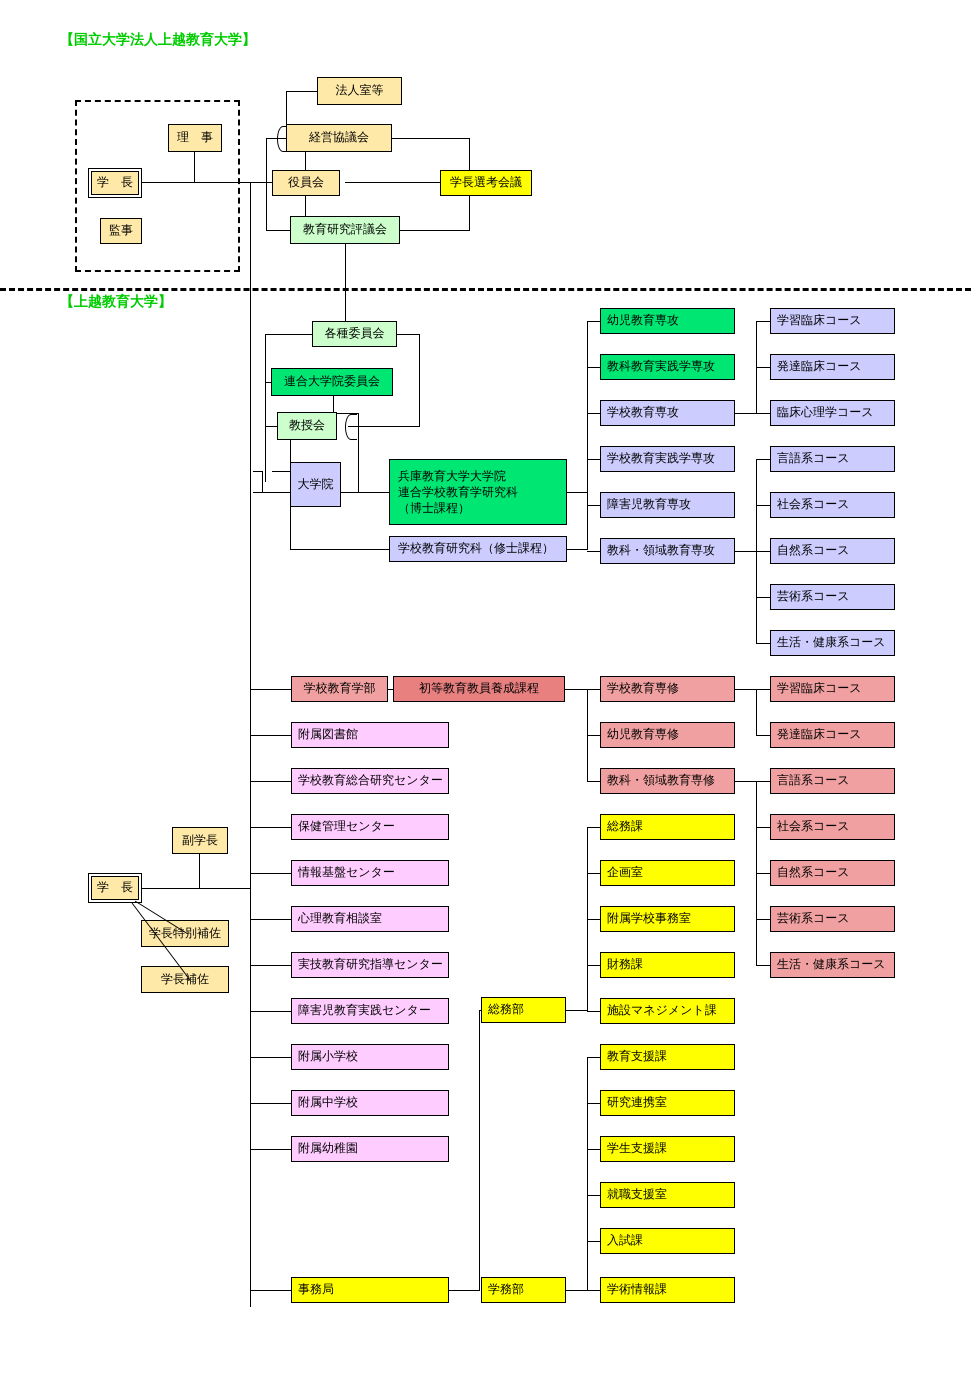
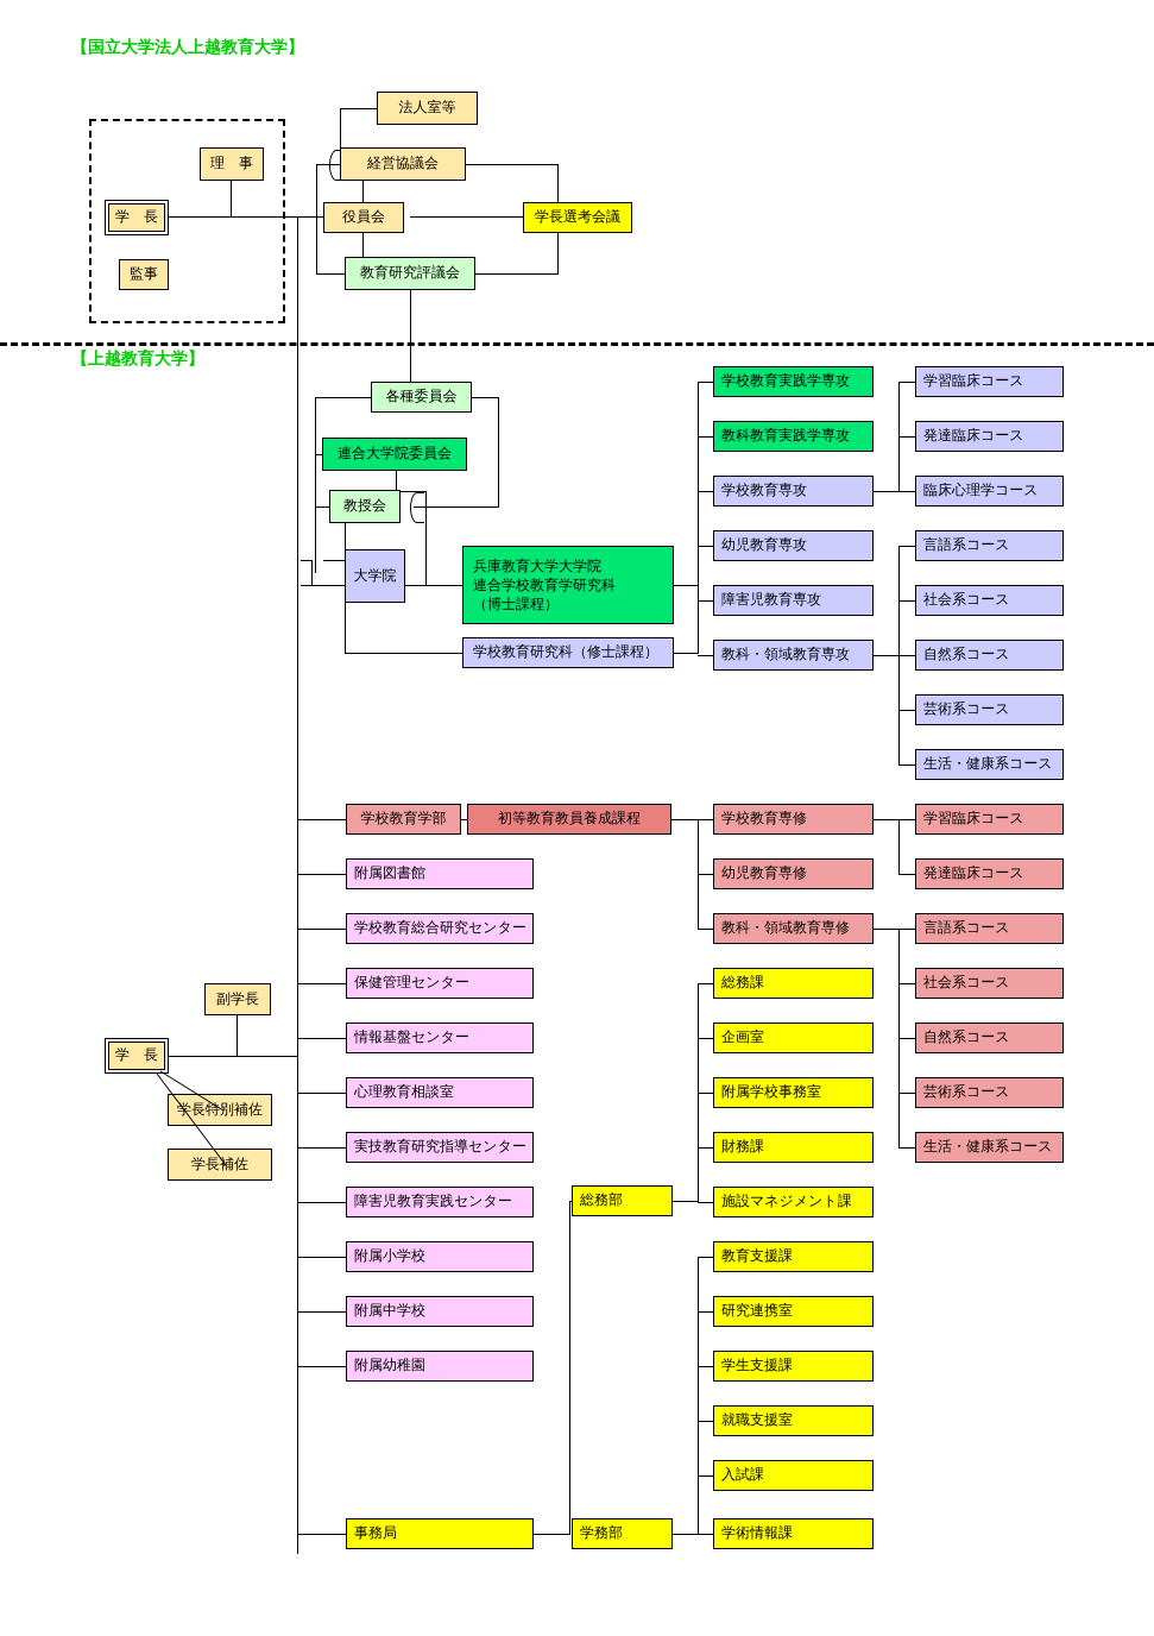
  【国立大学法人上越教育大学】
  【上越教育大学】
  理 事
  学 長
  監事
  法人室等
  経営協議会
  役員会
  教育研究評議会
  学長選考会議
  各種委員会
  連合大学院委員会
  教授会
  大学院
  兵庫教育大学大学院
  連合学校教育学研究科
  （博士課程）
  学校教育研究科（修士課程）
- 幼児教育専攻
+ 学校教育実践学専攻
  教科教育実践学専攻
  学校教育専攻
- 学校教育実践学専攻
+ 幼児教育専攻
  障害児教育専攻
  教科・領域教育専攻
  学習臨床コース
  発達臨床コース
  臨床心理学コース
  言語系コース
  社会系コース
  自然系コース
  芸術系コース
  生活・健康系コース
  学校教育学部
  初等教育教員養成課程
  附属図書館
  学校教育総合研究センター
  保健管理センター
  情報基盤センター
  心理教育相談室
  実技教育研究指導センター
  障害児教育実践センター
  附属小学校
  附属中学校
  附属幼稚園
  学校教育専修
  幼児教育専修
  教科・領域教育専修
  学習臨床コース
  発達臨床コース
  言語系コース
  社会系コース
  自然系コース
  芸術系コース
  生活・健康系コース
  学 長
  副学長
  学長特別補佐
  学長補佐
  事務局
  総務部
  学務部
  総務課
  企画室
  附属学校事務室
  財務課
  施設マネジメント課
  教育支援課
  研究連携室
  学生支援課
  就職支援室
  入試課
  学術情報課
